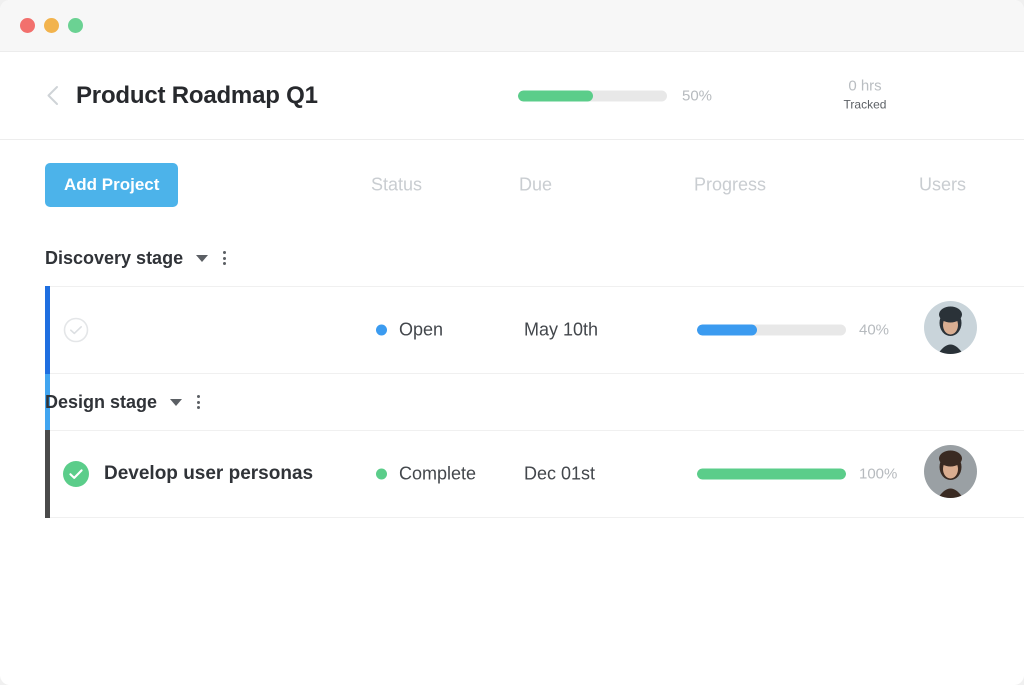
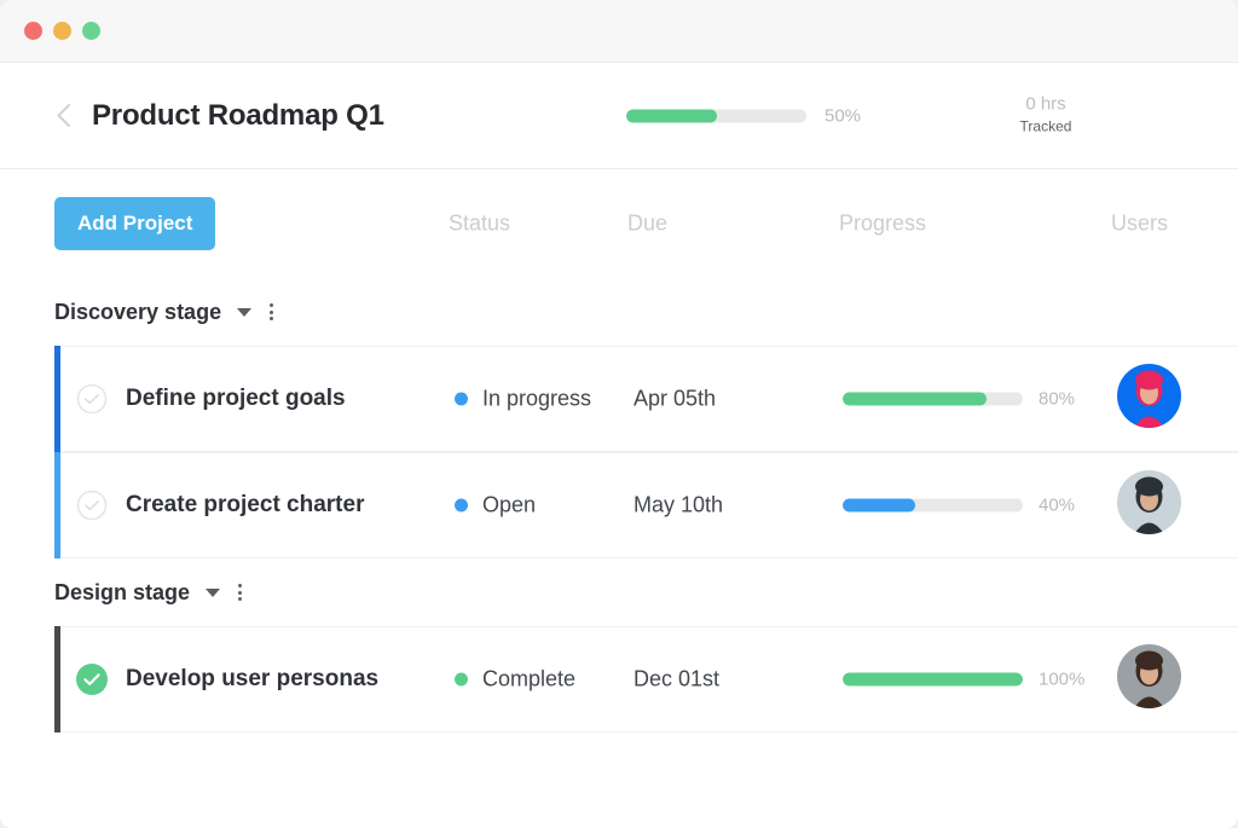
  Product Roadmap Q1
  50%
  0 hrs
  Tracked
  Add Project
  Status
  Due
  Progress
  Users
  Discovery stage
+ Define project goals
+ In progress
+ Apr 05th
+ 80%
+ Create project charter
  Open
  May 10th
  40%
  Design stage
  Develop user personas
  Complete
  Dec 01st
  100%
